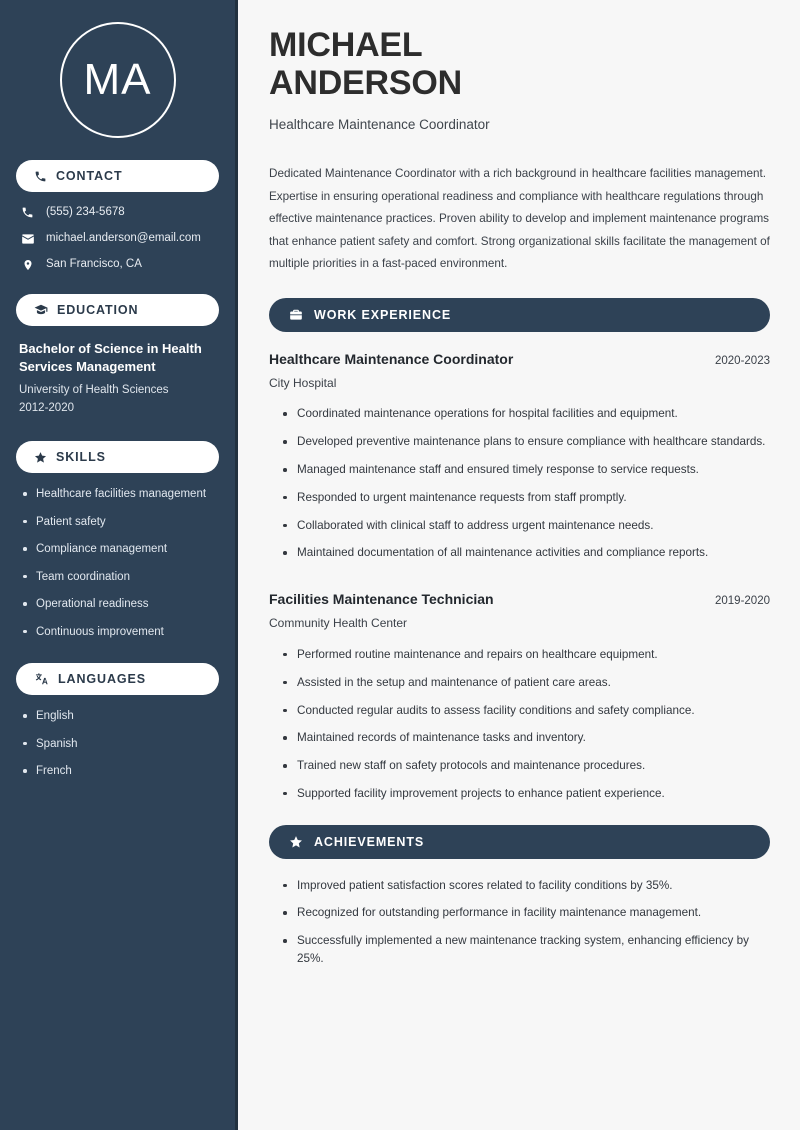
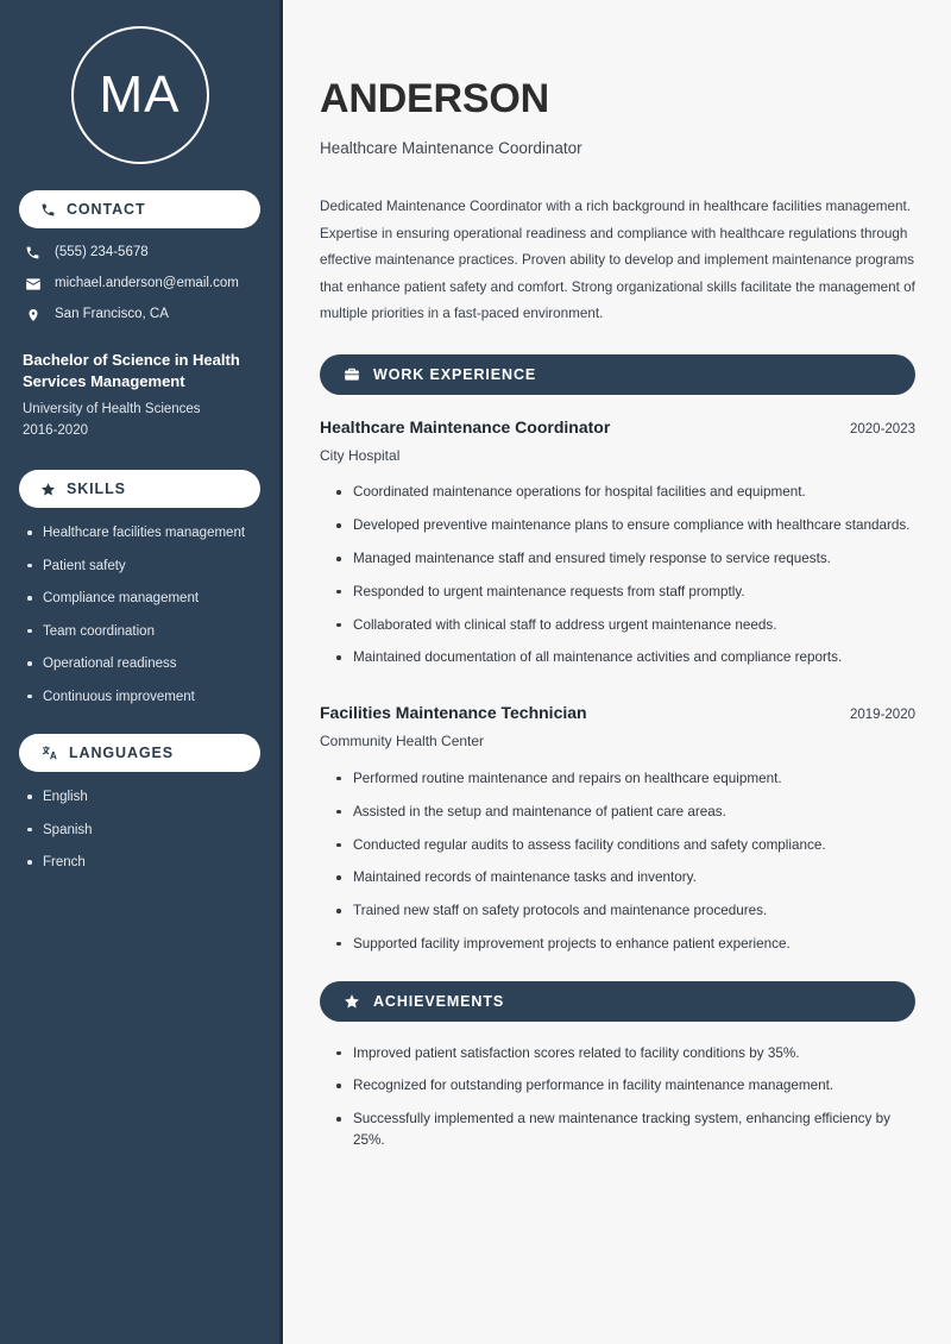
  MA
  CONTACT
  (555) 234-5678
  michael.anderson@email.com
  San Francisco, CA
- EDUCATION
  Bachelor of Science in Health Services Management
  University of Health Sciences
- 2012-2020
+ 2016-2020
  SKILLS
  Healthcare facilities management
  Patient safety
  Compliance management
  Team coordination
  Operational readiness
  Continuous improvement
  LANGUAGES
  English
  Spanish
  French
- MICHAEL
  ANDERSON
  Healthcare Maintenance Coordinator
  Dedicated Maintenance Coordinator with a rich background in healthcare facilities management. Expertise in ensuring operational readiness and compliance with healthcare regulations through effective maintenance practices. Proven ability to develop and implement maintenance programs that enhance patient safety and comfort. Strong organizational skills facilitate the management of multiple priorities in a fast-paced environment.
  WORK EXPERIENCE
  Healthcare Maintenance Coordinator
  2020-2023
  City Hospital
  Coordinated maintenance operations for hospital facilities and equipment.
  Developed preventive maintenance plans to ensure compliance with healthcare standards.
  Managed maintenance staff and ensured timely response to service requests.
  Responded to urgent maintenance requests from staff promptly.
  Collaborated with clinical staff to address urgent maintenance needs.
  Maintained documentation of all maintenance activities and compliance reports.
  Facilities Maintenance Technician
  2019-2020
  Community Health Center
  Performed routine maintenance and repairs on healthcare equipment.
  Assisted in the setup and maintenance of patient care areas.
  Conducted regular audits to assess facility conditions and safety compliance.
  Maintained records of maintenance tasks and inventory.
  Trained new staff on safety protocols and maintenance procedures.
  Supported facility improvement projects to enhance patient experience.
  ACHIEVEMENTS
  Improved patient satisfaction scores related to facility conditions by 35%.
  Recognized for outstanding performance in facility maintenance management.
  Successfully implemented a new maintenance tracking system, enhancing efficiency by 25%.
